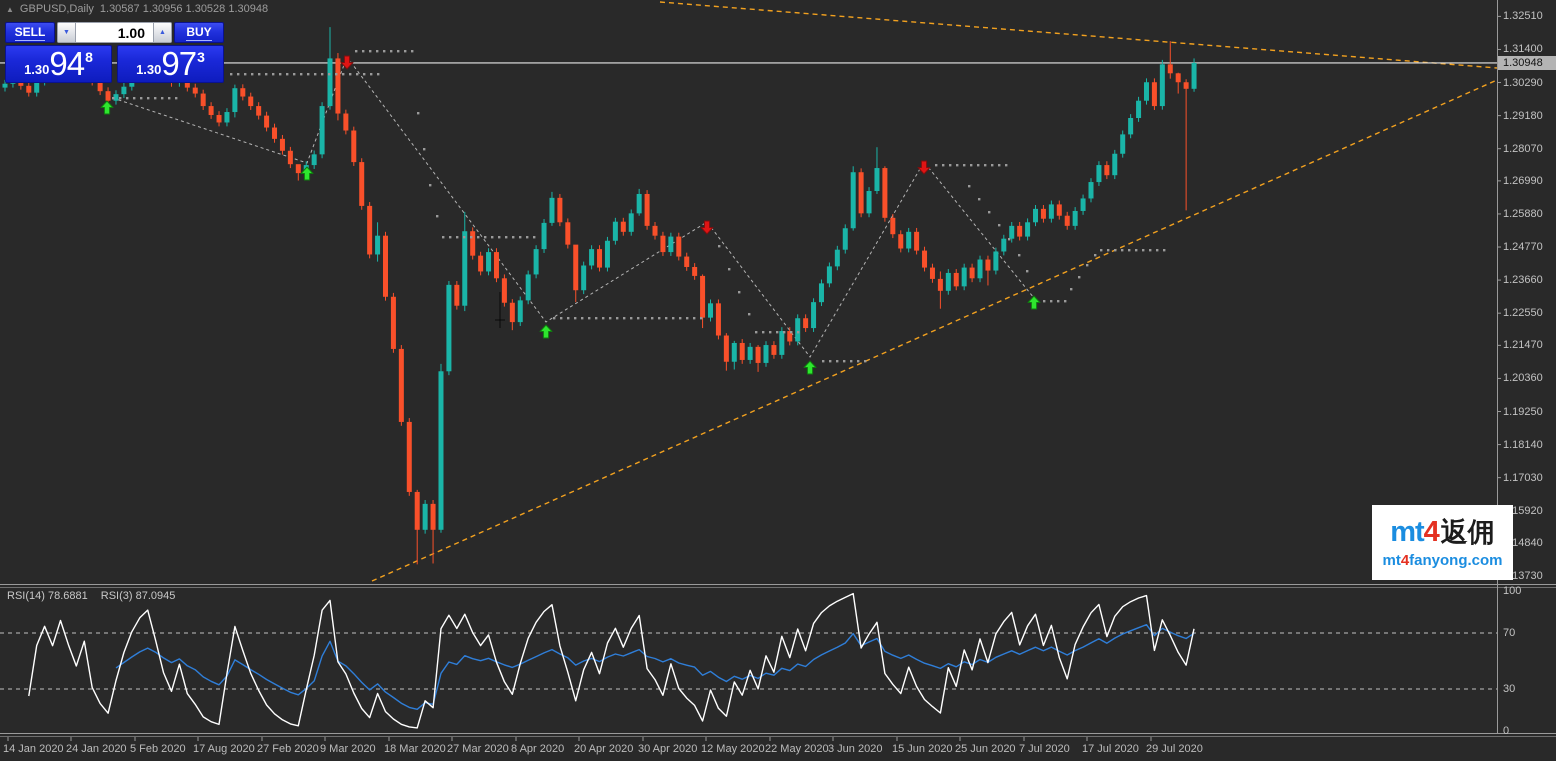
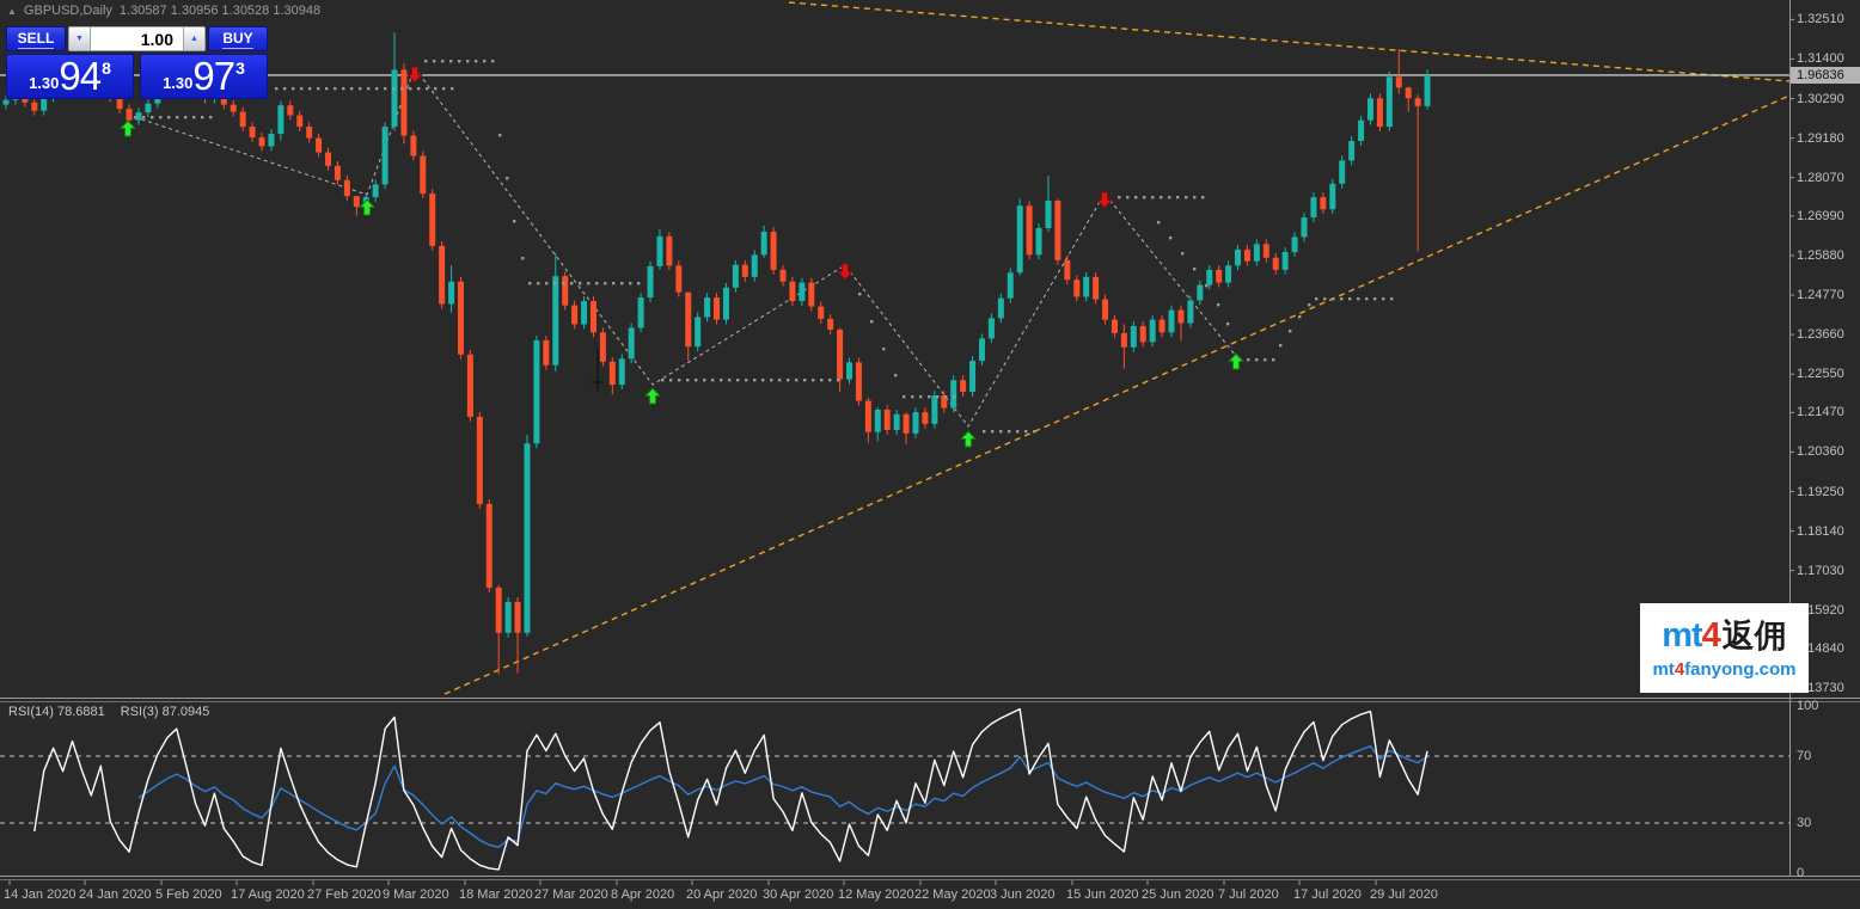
  ▲
  GBPUSD,Daily
  1.30587 1.30956 1.30528 1.30948
  SELL
  1.00
  BUY
  1.30
  94
  8
  1.30
  97
  3
  RSI(14) 78.6881 RSI(3) 87.0945
- 1.30948
+ 1.96836
  1.32510
  1.31400
  1.30290
  1.29180
  1.28070
  1.26990
  1.25880
  1.24770
  1.23660
  1.22550
  1.21470
  1.20360
  1.19250
  1.18140
  1.17030
  15920
  14840
  13730
  14 Jan 2020
  24 Jan 2020
  5 Feb 2020
  17 Aug 2020
  27 Feb 2020
  9 Mar 2020
  18 Mar 2020
  27 Mar 2020
  8 Apr 2020
  20 Apr 2020
  30 Apr 2020
  12 May 2020
  22 May 2020
  3 Jun 2020
  15 Jun 2020
  25 Jun 2020
  7 Jul 2020
  17 Jul 2020
  29 Jul 2020
  100
  70
  30
  0
  mt
  4
  返佣
  mt4fanyong.com
